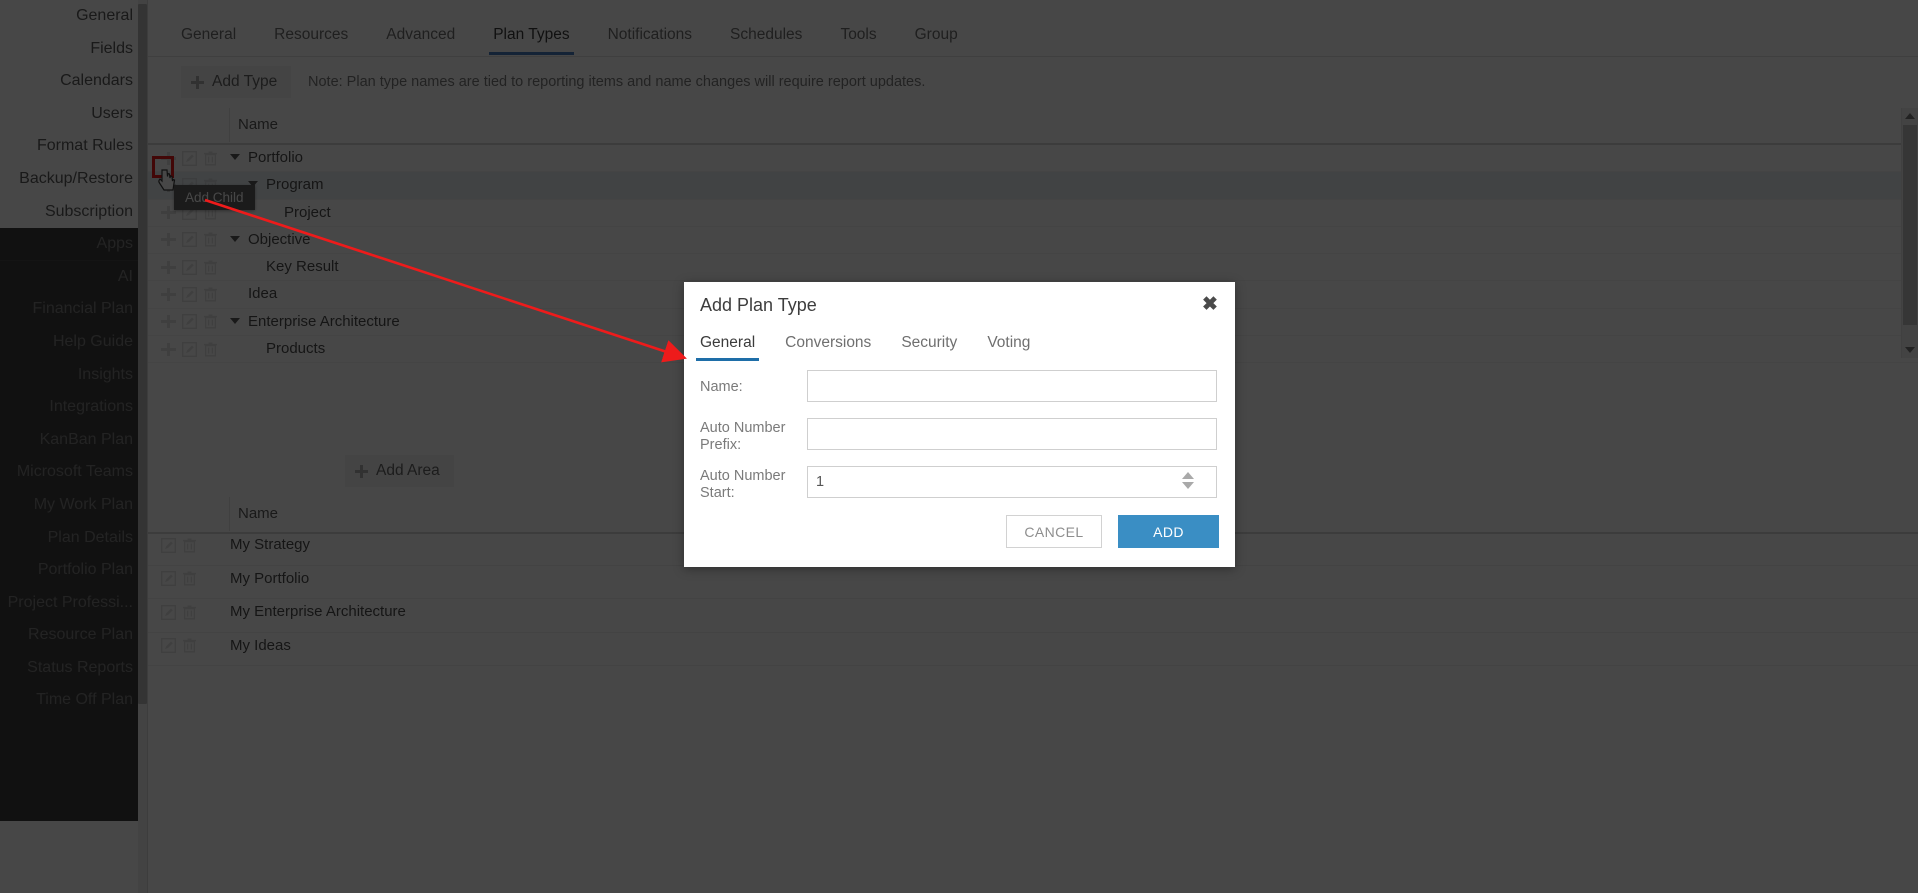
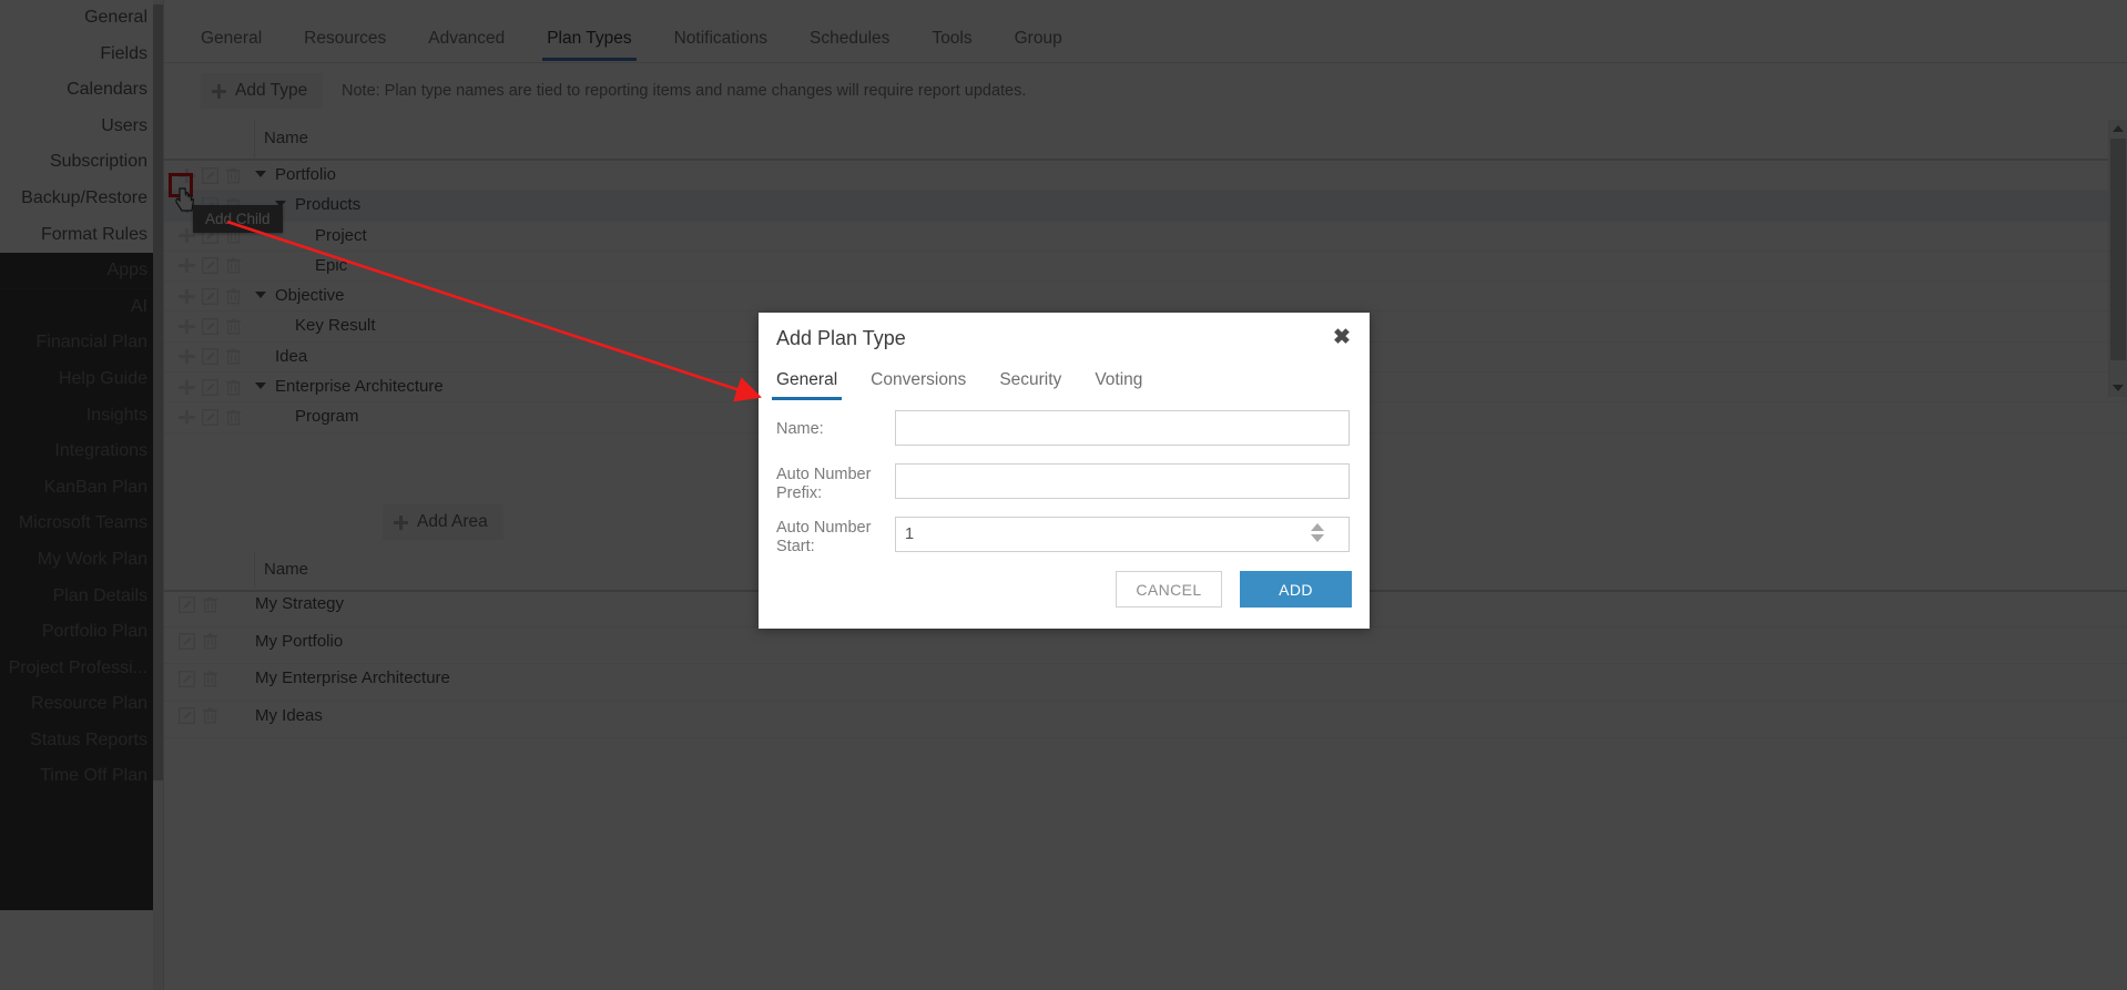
  General
  Fields
  Calendars
  Users
- Format Rules
+ Subscription
  Backup/Restore
- Subscription
+ Format Rules
  General
  Resources
  Advanced
  Plan Types
  Notifications
  Schedules
  Tools
  Group
  Add Type
  Note: Plan type names are tied to reporting items and name changes will require report updates.
  Name
  Portfolio
- Program
+ Products
  Project
+ Epic
  Objective
  Key Result
  Idea
  Enterprise Architecture
- Products
+ Program
  Add Area
  Name
  My Strategy
  My Portfolio
  My Enterprise Architecture
  My Ideas
  Add Child
  Add Plan Type
  ✖
  General
  Conversions
  Security
  Voting
  Name:
  Auto Number Prefix:
  Auto Number Start:
  1
  CANCEL
  ADD
